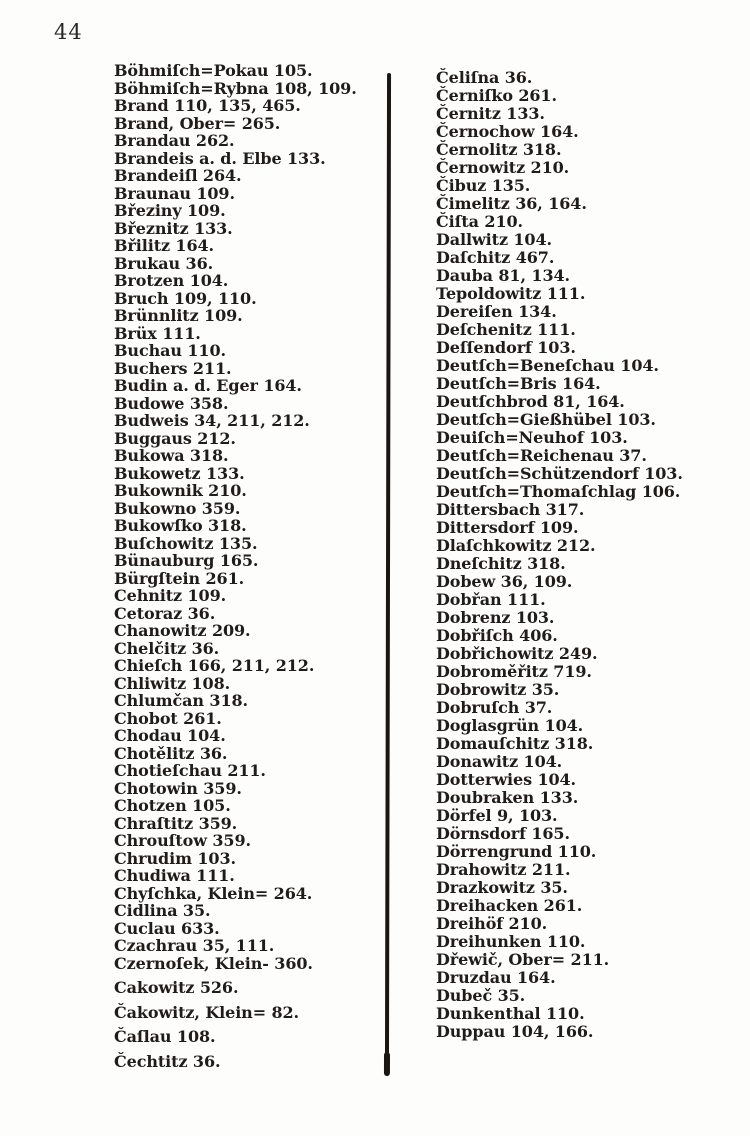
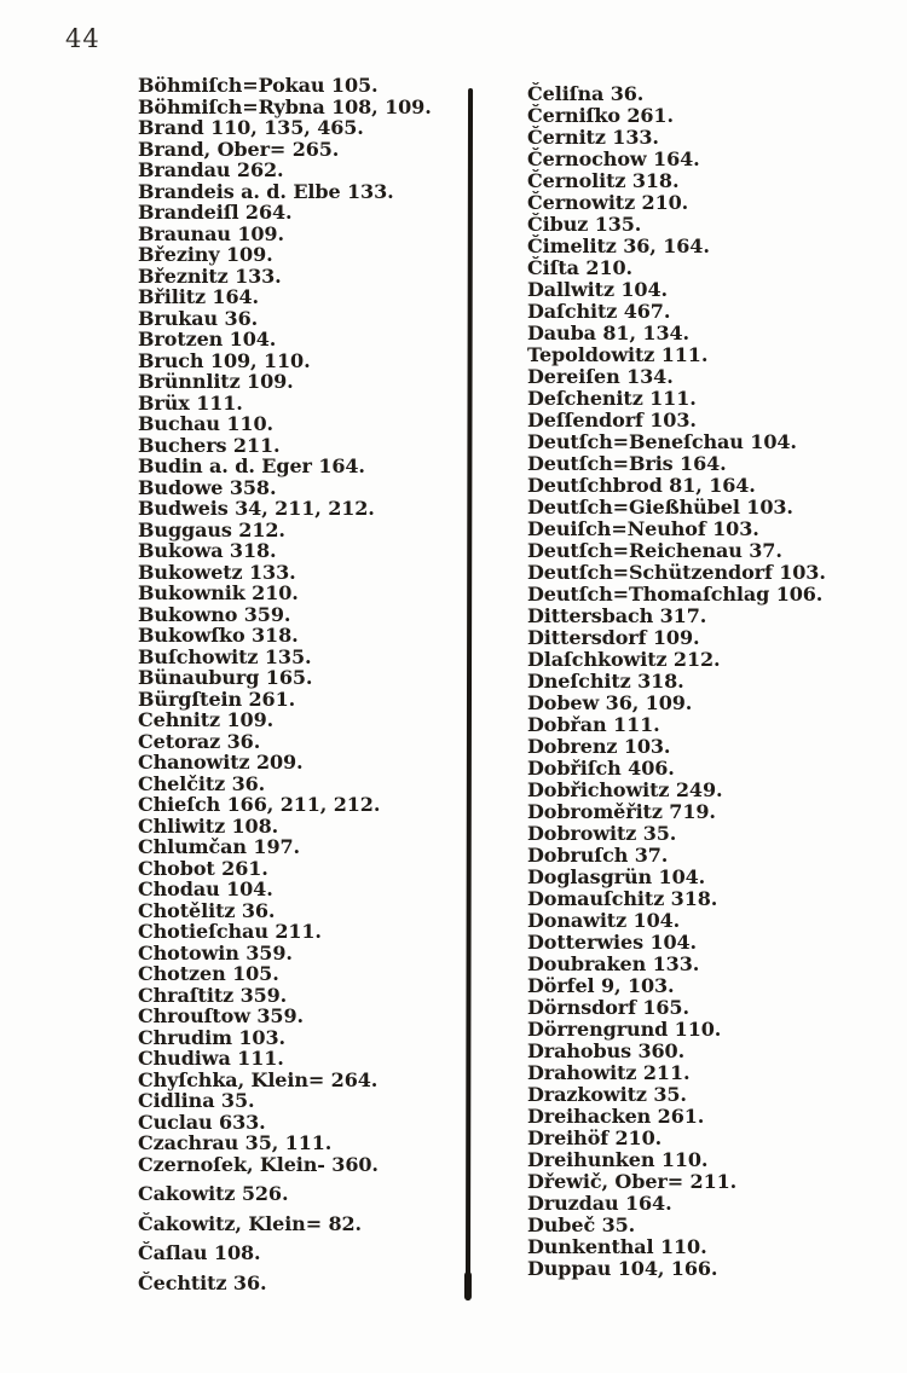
  44
  Böhmiſch=Pokau 105.
  Böhmiſch=Rybna 108, 109.
  Brand 110, 135, 465.
  Brand, Ober= 265.
  Brandau 262.
  Brandeis a. d. Elbe 133.
  Brandeiſl 264.
  Braunau 109.
  Březiny 109.
  Březnitz 133.
  Břilitz 164.
  Brukau 36.
  Brotzen 104.
  Bruch 109, 110.
  Brünnlitz 109.
  Brüx 111.
  Buchau 110.
  Buchers 211.
  Budin a. d. Eger 164.
  Budowe 358.
  Budweis 34, 211, 212.
  Buggaus 212.
  Bukowa 318.
  Bukowetz 133.
  Bukownik 210.
  Bukowno 359.
  Bukowſko 318.
  Buſchowitz 135.
  Bünauburg 165.
  Bürgſtein 261.
  Cehnitz 109.
  Cetoraz 36.
  Chanowitz 209.
  Chelčitz 36.
  Chieſch 166, 211, 212.
  Chliwitz 108.
- Chlumčan 318.
+ Chlumčan 197.
  Chobot 261.
  Chodau 104.
  Chotělitz 36.
  Chotieſchau 211.
  Chotowin 359.
  Chotzen 105.
  Chraſtitz 359.
  Chrouſtow 359.
  Chrudim 103.
  Chudiwa 111.
  Chyſchka, Klein= 264.
  Cidlina 35.
  Cuclau 633.
  Czachrau 35, 111.
  Czernoſek, Klein- 360.
  Cakowitz 526.
  Čakowitz, Klein= 82.
  Čaſlau 108.
  Čechtitz 36.
  Čeliſna 36.
  Černiſko 261.
  Černitz 133.
  Černochow 164.
  Černolitz 318.
  Černowitz 210.
  Čibuz 135.
  Čimelitz 36, 164.
  Čiſta 210.
  Dallwitz 104.
  Daſchitz 467.
  Dauba 81, 134.
  Tepoldowitz 111.
  Dereiſen 134.
  Deſchenitz 111.
  Deſſendorf 103.
  Deutſch=Beneſchau 104.
  Deutſch=Bris 164.
  Deutſchbrod 81, 164.
  Deutſch=Gießhübel 103.
  Deuiſch=Neuhof 103.
  Deutſch=Reichenau 37.
  Deutſch=Schützendorf 103.
  Deutſch=Thomaſchlag 106.
  Dittersbach 317.
  Dittersdorf 109.
  Dlaſchkowitz 212.
  Dneſchitz 318.
  Dobew 36, 109.
  Dobřan 111.
  Dobrenz 103.
  Dobřiſch 406.
  Dobřichowitz 249.
  Dobroměřitz 719.
  Dobrowitz 35.
  Dobruſch 37.
  Doglasgrün 104.
  Domauſchitz 318.
  Donawitz 104.
  Dotterwies 104.
  Doubraken 133.
  Dörfel 9, 103.
  Dörnsdorf 165.
  Dörrengrund 110.
+ Drahobus 360.
  Drahowitz 211.
  Drazkowitz 35.
  Dreihacken 261.
  Dreihöf 210.
  Dreihunken 110.
  Dřewič, Ober= 211.
  Druzdau 164.
  Dubeč 35.
  Dunkenthal 110.
  Duppau 104, 166.
